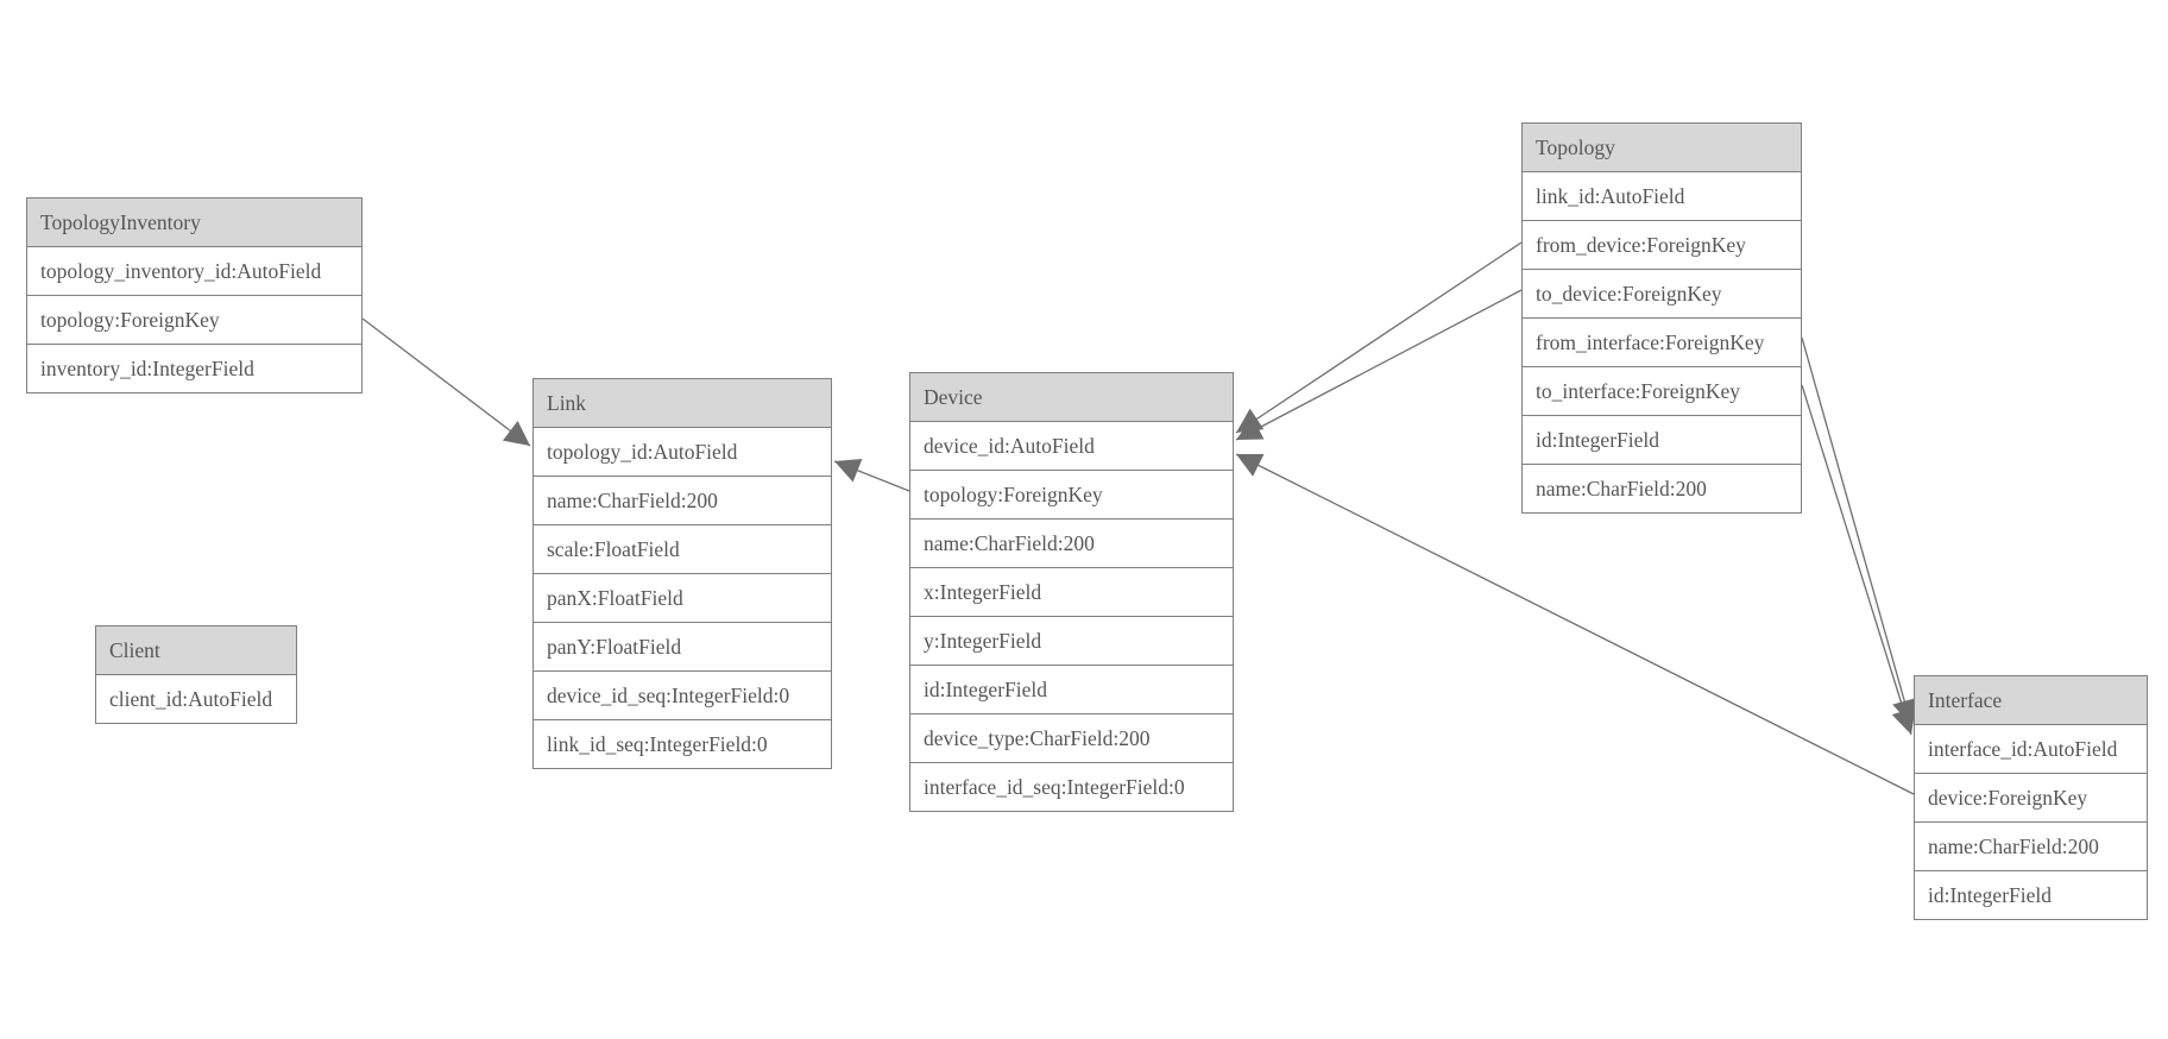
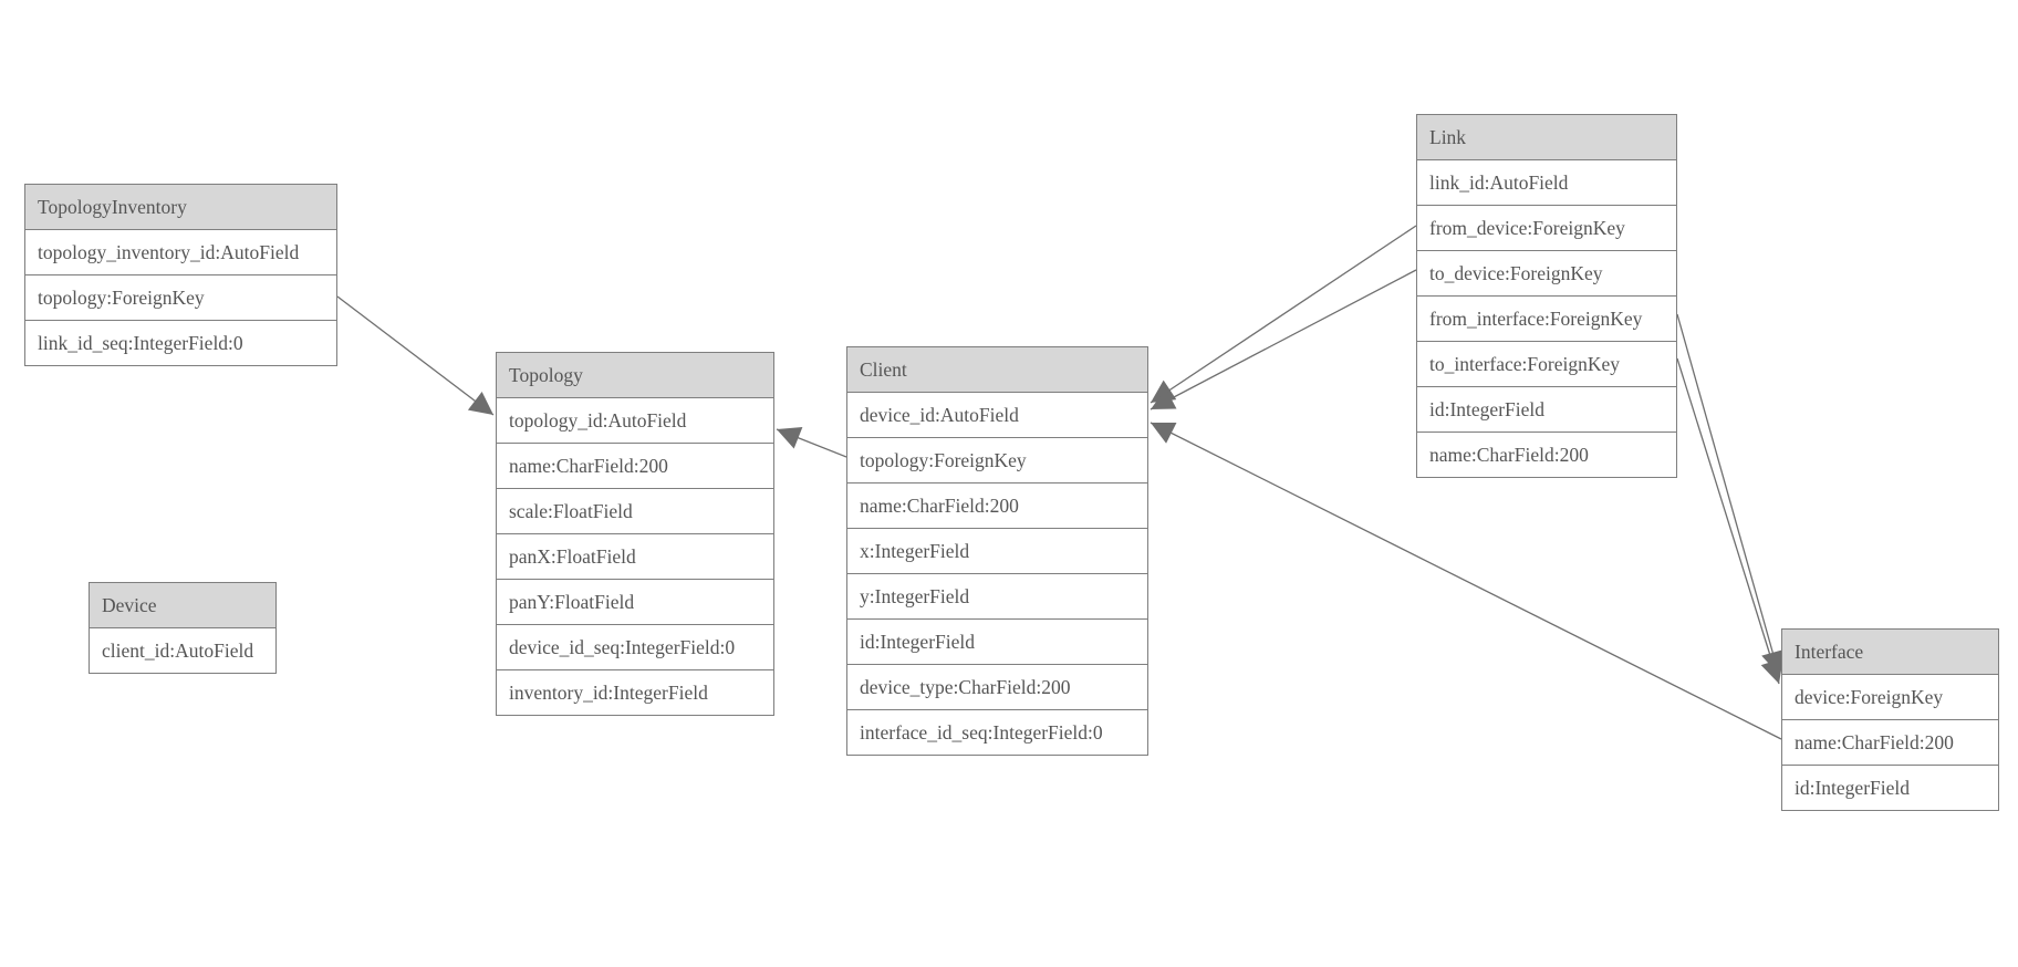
  TopologyInventory
  topology_inventory_id:AutoField
  topology:ForeignKey
- inventory_id:IntegerField
+ link_id_seq:IntegerField:0
- Link
+ Topology
  topology_id:AutoField
  name:CharField:200
  scale:FloatField
  panX:FloatField
  panY:FloatField
  device_id_seq:IntegerField:0
- link_id_seq:IntegerField:0
+ inventory_id:IntegerField
- Client
+ Device
  client_id:AutoField
- Device
+ Client
  device_id:AutoField
  topology:ForeignKey
  name:CharField:200
  x:IntegerField
  y:IntegerField
  id:IntegerField
  device_type:CharField:200
  interface_id_seq:IntegerField:0
- Topology
+ Link
  link_id:AutoField
  from_device:ForeignKey
  to_device:ForeignKey
  from_interface:ForeignKey
  to_interface:ForeignKey
  id:IntegerField
  name:CharField:200
  Interface
- interface_id:AutoField
  device:ForeignKey
  name:CharField:200
  id:IntegerField
